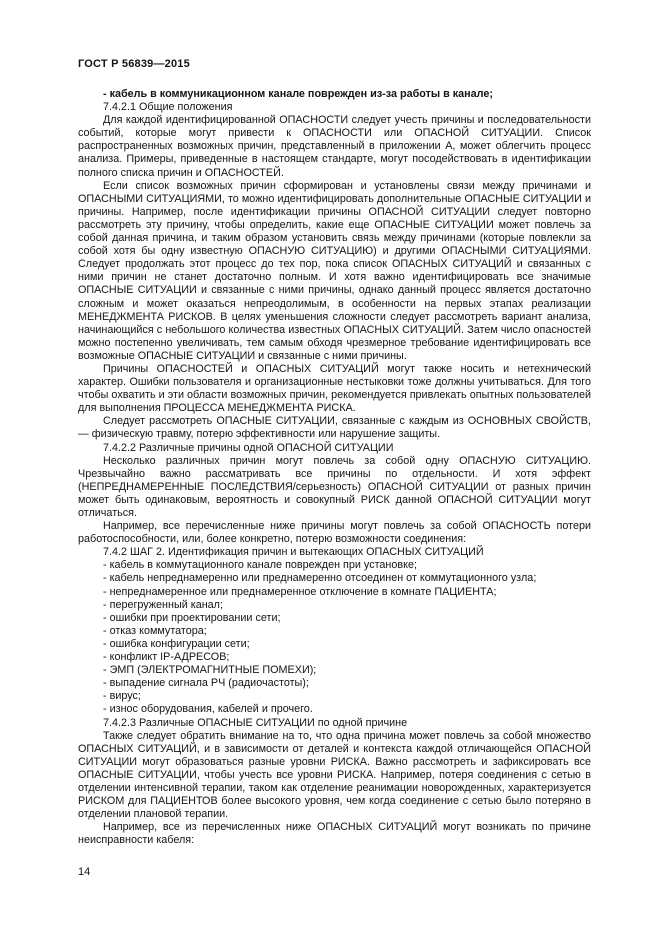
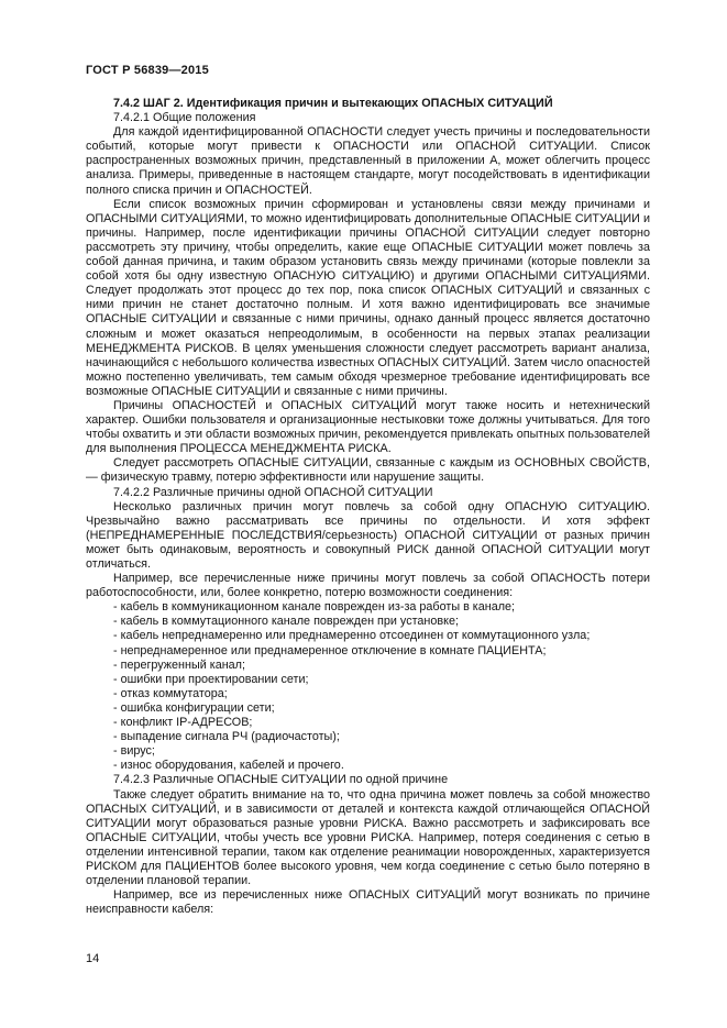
  ГОСТ Р 56839—2015
- - кабель в коммуникационном канале поврежден из-за работы в канале;
+ 7.4.2 ШАГ 2. Идентификация причин и вытекающих ОПАСНЫХ СИТУАЦИЙ
  7.4.2.1 Общие положения
  Для каждой идентифицированной ОПАСНОСТИ следует учесть причины и последовательности событий, которые могут привести к ОПАСНОСТИ или ОПАСНОЙ СИТУАЦИИ. Список распространенных возможных причин, представленный в приложении А, может облегчить процесс анализа. Примеры, приведенные в настоящем стандарте, могут посодействовать в идентификации полного списка причин и ОПАСНОСТЕЙ.
  Если список возможных причин сформирован и установлены связи между причинами и ОПАСНЫМИ СИТУАЦИЯМИ, то можно идентифицировать дополнительные ОПАСНЫЕ СИТУАЦИИ и причины. Например, после идентификации причины ОПАСНОЙ СИТУАЦИИ следует повторно рассмотреть эту причину, чтобы определить, какие еще ОПАСНЫЕ СИТУАЦИИ может повлечь за собой данная причина, и таким образом установить связь между причинами (которые повлекли за собой хотя бы одну известную ОПАСНУЮ СИТУАЦИЮ) и другими ОПАСНЫМИ СИТУАЦИЯМИ. Следует продолжать этот процесс до тех пор, пока список ОПАСНЫХ СИТУАЦИЙ и связанных с ними причин не станет достаточно полным. И хотя важно идентифицировать все значимые ОПАСНЫЕ СИТУАЦИИ и связанные с ними причины, однако данный процесс является достаточно сложным и может оказаться непреодолимым, в особенности на первых этапах реализации МЕНЕДЖМЕНТА РИСКОВ. В целях уменьшения сложности следует рассмотреть вариант анализа, начинающийся с небольшого количества известных ОПАСНЫХ СИТУАЦИЙ. Затем число опасностей можно постепенно увеличивать, тем самым обходя чрезмерное требование идентифицировать все возможные ОПАСНЫЕ СИТУАЦИИ и связанные с ними причины.
  Причины ОПАСНОСТЕЙ и ОПАСНЫХ СИТУАЦИЙ могут также носить и нетехнический характер. Ошибки пользователя и организационные нестыковки тоже должны учитываться. Для того чтобы охватить и эти области возможных причин, рекомендуется привлекать опытных пользователей для выполнения ПРОЦЕССА МЕНЕДЖМЕНТА РИСКА.
  Следует рассмотреть ОПАСНЫЕ СИТУАЦИИ, связанные с каждым из ОСНОВНЫХ СВОЙСТВ, — физическую травму, потерю эффективности или нарушение защиты.
  7.4.2.2 Различные причины одной ОПАСНОЙ СИТУАЦИИ
  Несколько различных причин могут повлечь за собой одну ОПАСНУЮ СИТУАЦИЮ. Чрезвычайно важно рассматривать все причины по отдельности. И хотя эффект (НЕПРЕДНАМЕРЕННЫЕ ПОСЛЕДСТВИЯ/серьезность) ОПАСНОЙ СИТУАЦИИ от разных причин может быть одинаковым, вероятность и совокупный РИСК данной ОПАСНОЙ СИТУАЦИИ могут отличаться.
  Например, все перечисленные ниже причины могут повлечь за собой ОПАСНОСТЬ потери работоспособности, или, более конкретно, потерю возможности соединения:
- 7.4.2 ШАГ 2. Идентификация причин и вытекающих ОПАСНЫХ СИТУАЦИЙ
+ - кабель в коммуникационном канале поврежден из-за работы в канале;
  - кабель в коммутационного канале поврежден при установке;
  - кабель непреднамеренно или преднамеренно отсоединен от коммутационного узла;
  - непреднамеренное или преднамеренное отключение в комнате ПАЦИЕНТА;
  - перегруженный канал;
  - ошибки при проектировании сети;
  - отказ коммутатора;
  - ошибка конфигурации сети;
  - конфликт IP-АДРЕСОВ;
- - ЭМП (ЭЛЕКТРОМАГНИТНЫЕ ПОМЕХИ);
  - выпадение сигнала РЧ (радиочастоты);
  - вирус;
  - износ оборудования, кабелей и прочего.
  7.4.2.3 Различные ОПАСНЫЕ СИТУАЦИИ по одной причине
  Также следует обратить внимание на то, что одна причина может повлечь за собой множество ОПАСНЫХ СИТУАЦИЙ, и в зависимости от деталей и контекста каждой отличающейся ОПАСНОЙ СИТУАЦИИ могут образоваться разные уровни РИСКА. Важно рассмотреть и зафиксировать все ОПАСНЫЕ СИТУАЦИИ, чтобы учесть все уровни РИСКА. Например, потеря соединения с сетью в отделении интенсивной терапии, таком как отделение реанимации новорожденных, характеризуется РИСКОМ для ПАЦИЕНТОВ более высокого уровня, чем когда соединение с сетью было потеряно в отделении плановой терапии.
  Например, все из перечисленных ниже ОПАСНЫХ СИТУАЦИЙ могут возникать по причине неисправности кабеля:
  14
